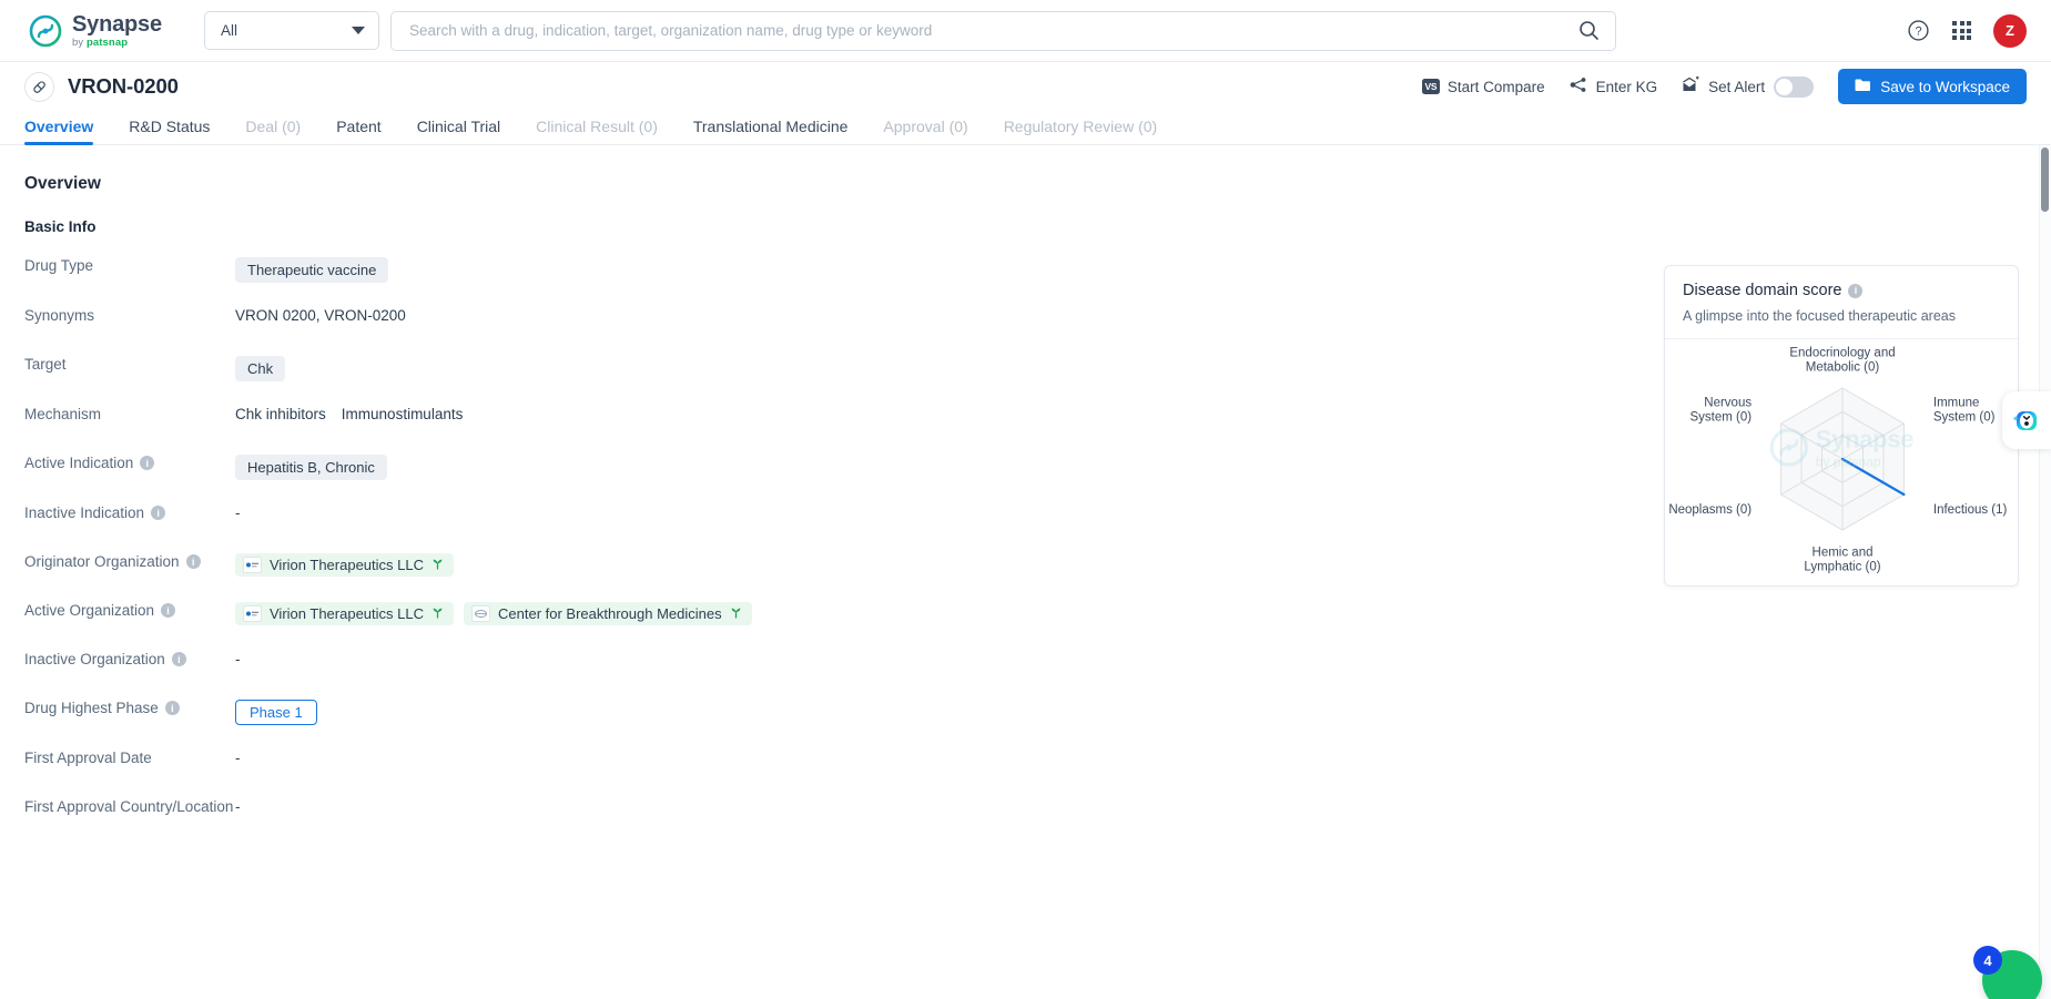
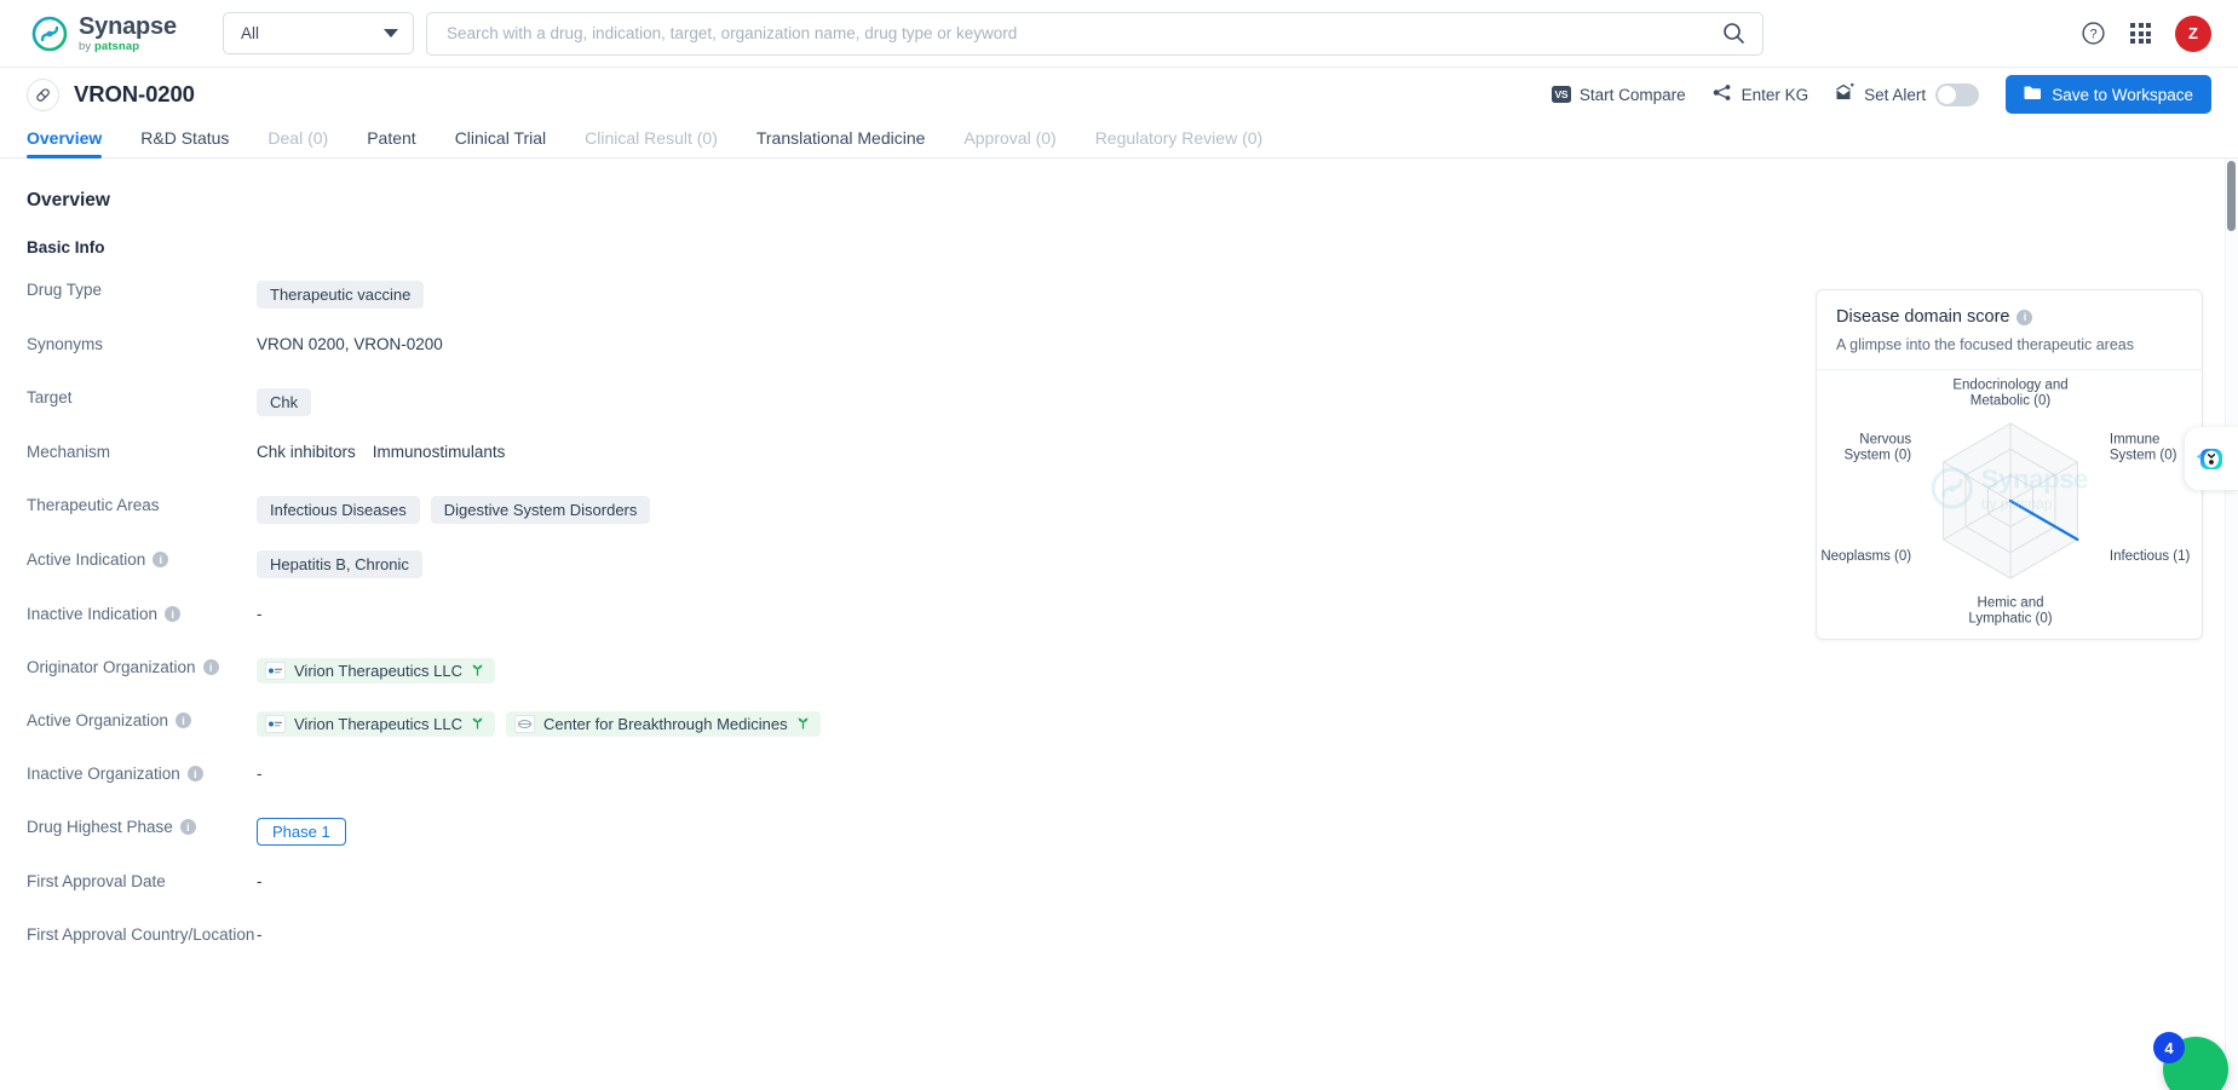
  Synapse
  by patsnap
  All
  Search with a drug, indication, target, organization name, drug type or keyword
  ?
  Z
  VRON-0200
  VS
  Start Compare
  Enter KG
  Set Alert
  Save to Workspace
  Overview
  R&D Status
  Deal (0)
  Patent
  Clinical Trial
  Clinical Result (0)
  Translational Medicine
  Approval (0)
  Regulatory Review (0)
  Overview
  Basic Info
  Drug Type
  Therapeutic vaccine
  Synonyms
  VRON 0200, VRON-0200
  Target
  Chk
  Mechanism
  Chk inhibitors
  Immunostimulants
+ Therapeutic Areas
+ Infectious Diseases
+ Digestive System Disorders
  Active Indication
  i
  Hepatitis B, Chronic
  Inactive Indication
  i
  -
  Originator Organization
  i
  Virion Therapeutics LLC
  Active Organization
  i
  Virion Therapeutics LLC
  Center for Breakthrough Medicines
  Inactive Organization
  i
  -
  Drug Highest Phase
  i
  Phase 1
  First Approval Date
  -
  First Approval Country/Location
  -
  Disease domain score
  i
  A glimpse into the focused therapeutic areas
  Synapse
  by patsnap
  Endocrinology and
  Metabolic (0)
  Immune
  System (0)
  Infectious (1)
  Hemic and
  Lymphatic (0)
  Neoplasms (0)
  Nervous
  System (0)
  4
